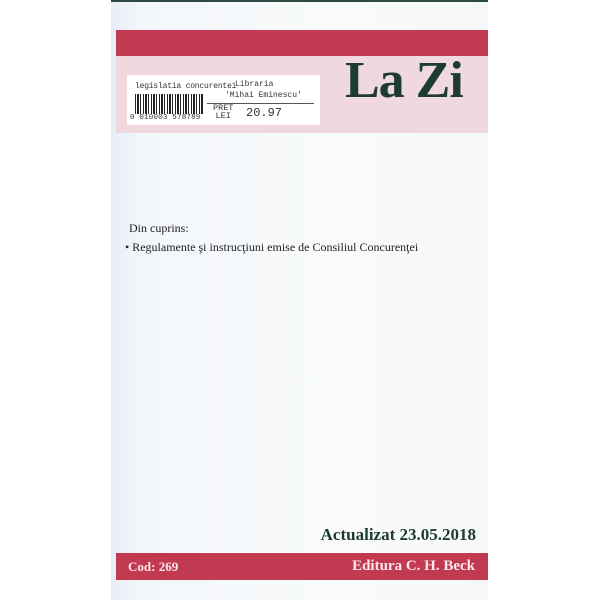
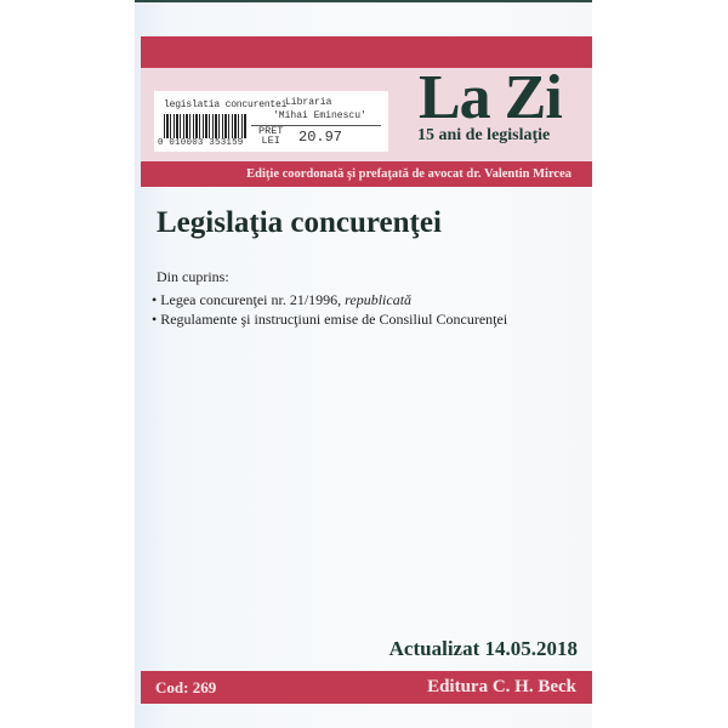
  legislatia concurentei
- 0 010003 578789
+ 0 010003 353159
  Libraria
  'Mihai Eminescu'
  PRET
  LEI
  20.97
  La Zi
+ 15 ani de legislaţie
+ Ediţie coordonată şi prefaţată de avocat dr. Valentin Mircea
+ Legislaţia concurenţei
  Din cuprins:
+ Legea concurenţei nr. 21/1996, republicată
  Regulamente şi instrucţiuni emise de Consiliul Concurenţei
- Actualizat 23.05.2018
+ Actualizat 14.05.2018
  Cod: 269
  Editura C. H. Beck
